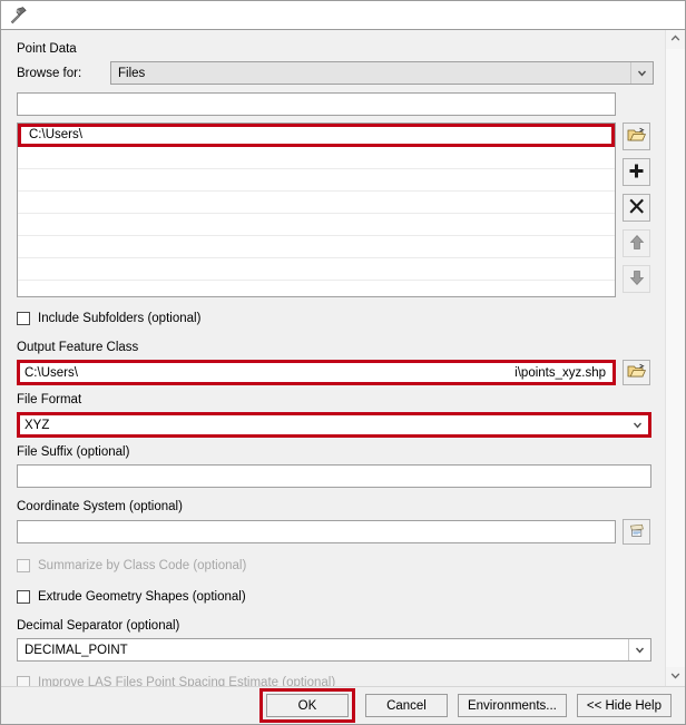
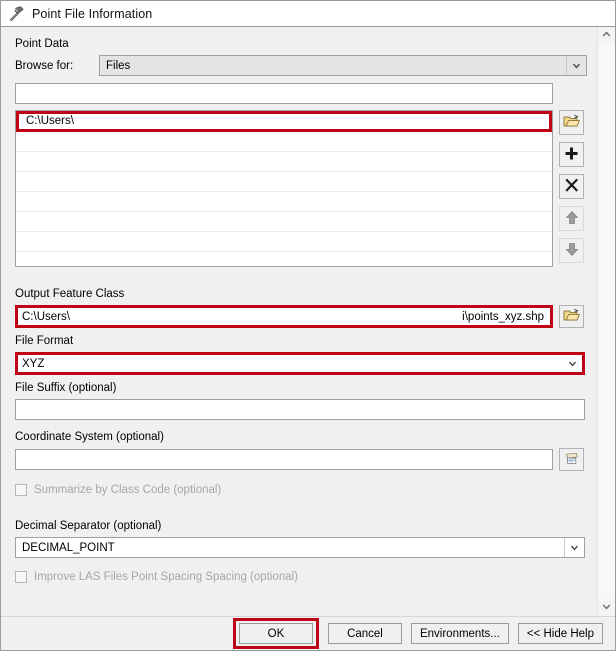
+ Point File Information
  Point Data
  Browse for:
  Files
  C:\Users\
- Include Subfolders (optional)
  Output Feature Class
  C:\Users\
  i\points_xyz.shp
  File Format
  XYZ
  File Suffix (optional)
  Coordinate System (optional)
  Summarize by Class Code (optional)
- Extrude Geometry Shapes (optional)
  Decimal Separator (optional)
  DECIMAL_POINT
- Improve LAS Files Point Spacing Estimate (optional)
+ Improve LAS Files Point Spacing Spacing (optional)
  OK
  Cancel
  Environments...
  << Hide Help
